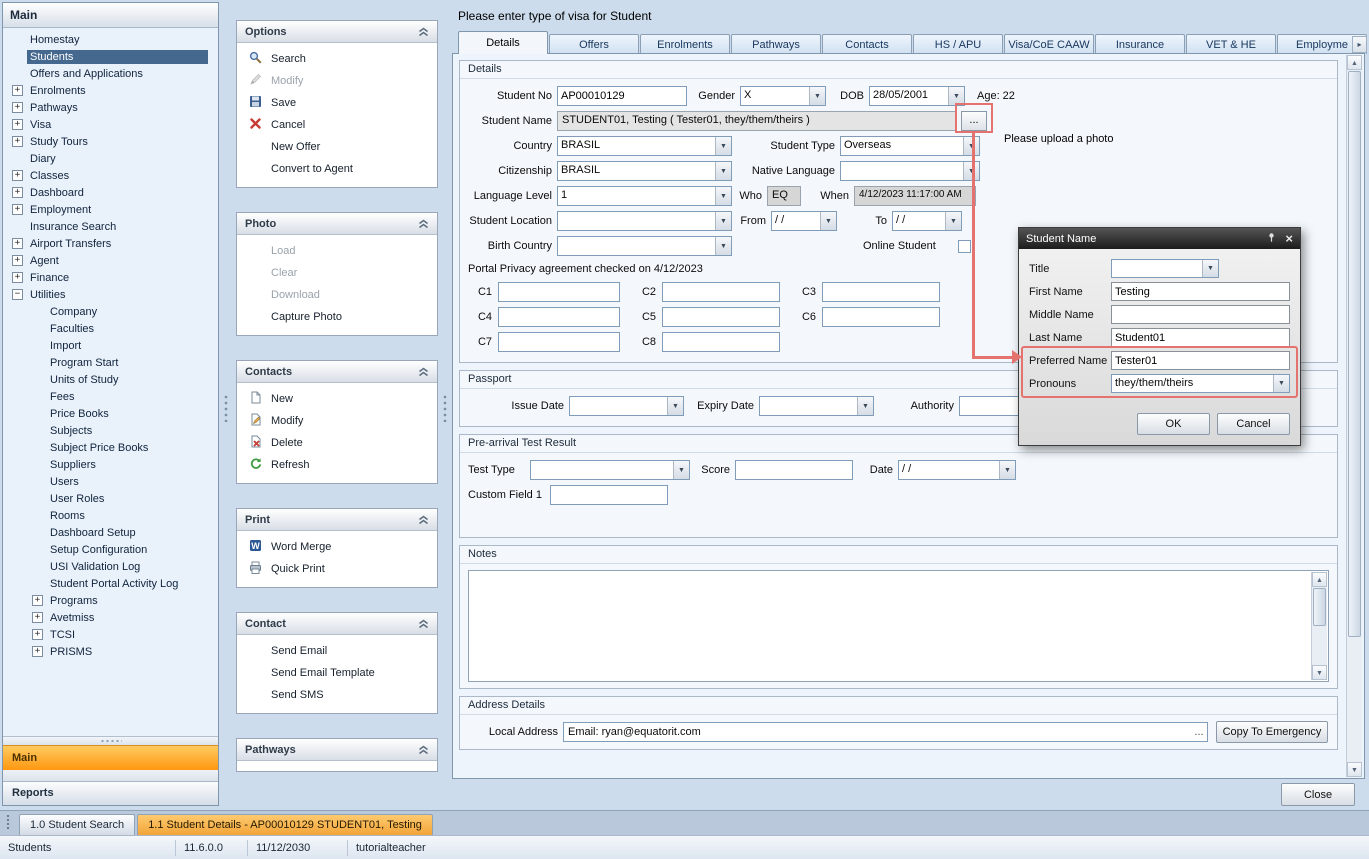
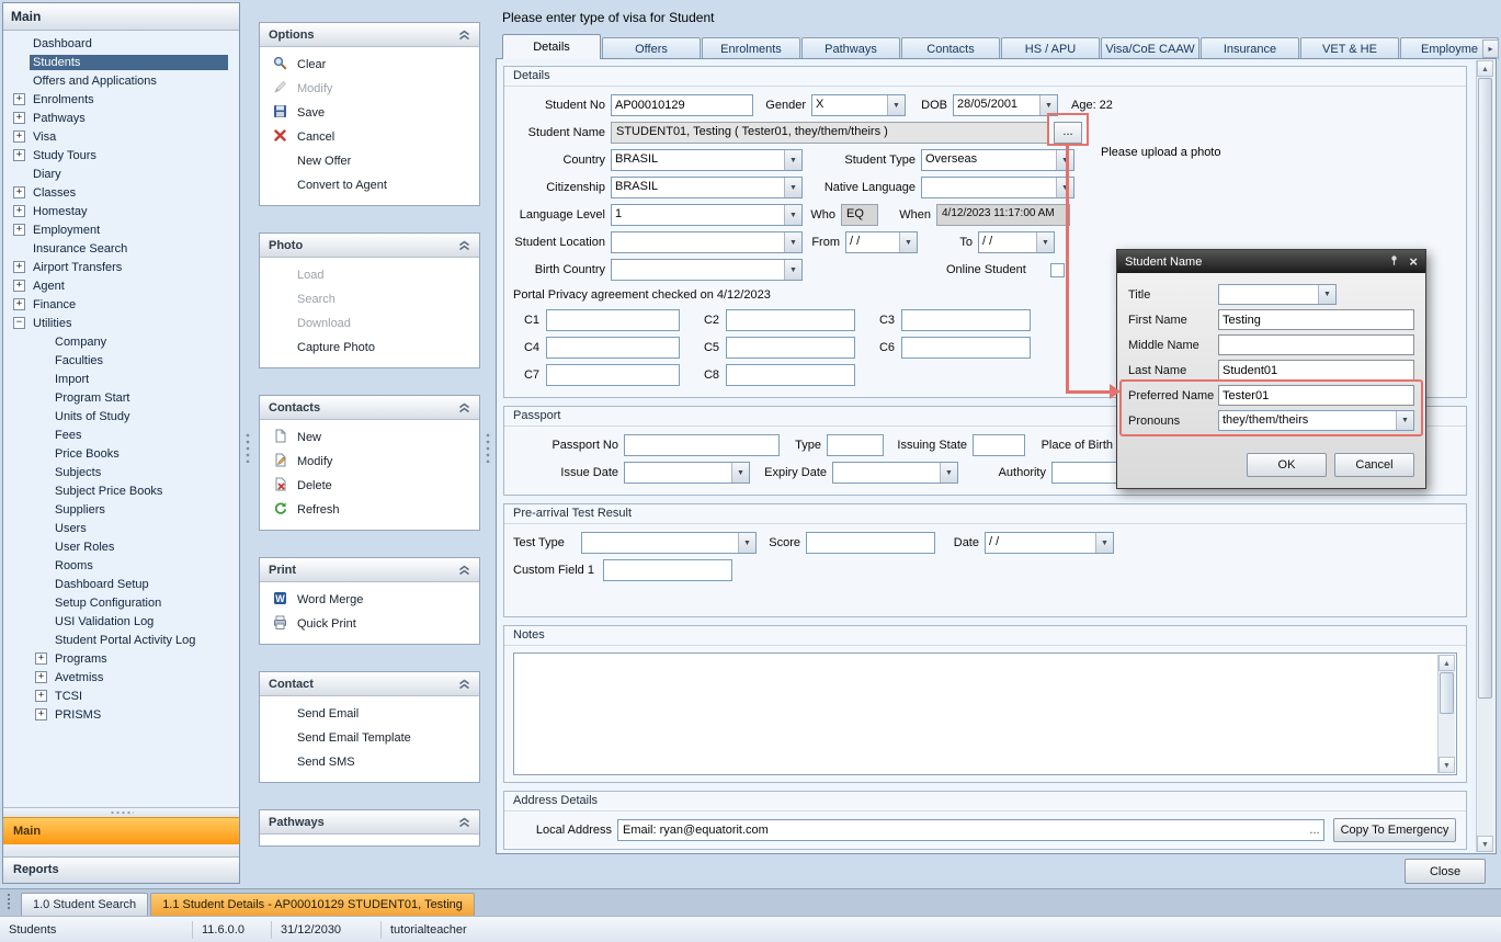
  Main
- Homestay
+ Dashboard
  Students
  Offers and Applications
  +
  Enrolments
  +
  Pathways
  +
  Visa
  +
  Study Tours
  Diary
  +
  Classes
  +
- Dashboard
+ Homestay
  +
  Employment
  Insurance Search
  +
  Airport Transfers
  +
  Agent
  +
  Finance
  −
  Utilities
  Company
  Faculties
  Import
  Program Start
  Units of Study
  Fees
  Price Books
  Subjects
  Subject Price Books
  Suppliers
  Users
  User Roles
  Rooms
  Dashboard Setup
  Setup Configuration
  USI Validation Log
  Student Portal Activity Log
  +
  Programs
  +
  Avetmiss
  +
  TCSI
  +
  PRISMS
  Main
  Reports
  Options
- Search
+ Clear
  Modify
  Save
  Cancel
  New Offer
  Convert to Agent
  Photo
  Load
- Clear
+ Search
  Download
  Capture Photo
  Contacts
  New
  Modify
  Delete
  Refresh
  Print
  W
  Word Merge
  Quick Print
  Contact
  Send Email
  Send Email Template
  Send SMS
  Pathways
  Please enter type of visa for Student
  Details
  Offers
  Enrolments
  Pathways
  Contacts
  HS / APU
  Visa/CoE CAAW
  Insurance
  VET & HE
  Employme
  ▸
  Details
  Please upload a photo
  Student No
  AP00010129
  Gender
  X
  DOB
  28/05/2001
  Age: 22
  Student Name
  STUDENT01, Testing ( Tester01, they/them/theirs )
  ...
  Country
  BRASIL
  Student Type
  Overseas
  Citizenship
  BRASIL
  Native Language
  Language Level
  1
  Who
  EQ
  When
  4/12/2023 11:17:00 AM
  Student Location
  From
  / /
  To
  / /
  Birth Country
  Online Student
  Portal Privacy agreement checked on 4/12/2023
  C1
  C2
  C3
  C4
  C5
  C6
  C7
  C8
  Passport
+ Passport No
+ Type
+ Issuing State
+ Place of Birth
  Issue Date
  Expiry Date
  Authority
  Pre-arrival Test Result
  Test Type
  Score
  Date
  / /
  Custom Field 1
  Notes
  Address Details
  Local Address
  Email: ryan@equatorit.com
  ...
  Copy To Emergency
  Close
  Student Name
  ×
  Title
  First Name
  Testing
  Middle Name
  Last Name
  Student01
  Preferred Name
  Tester01
  Pronouns
  they/them/theirs
  OK
  Cancel
  1.0 Student Search
  1.1 Student Details - AP00010129 STUDENT01, Testing
  Students
  11.6.0.0
- 11/12/2030
+ 31/12/2030
  tutorialteacher
